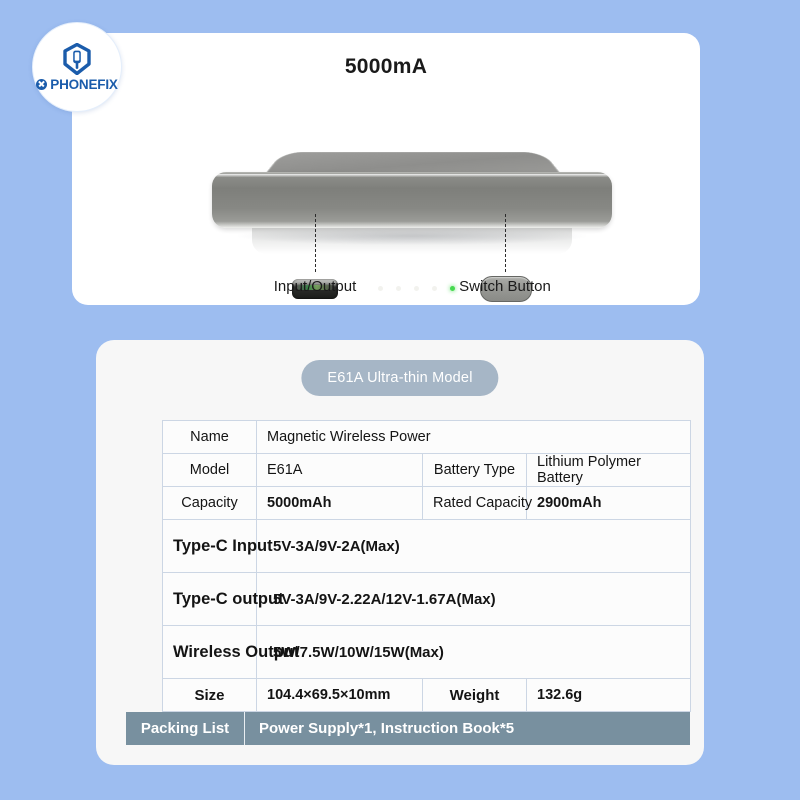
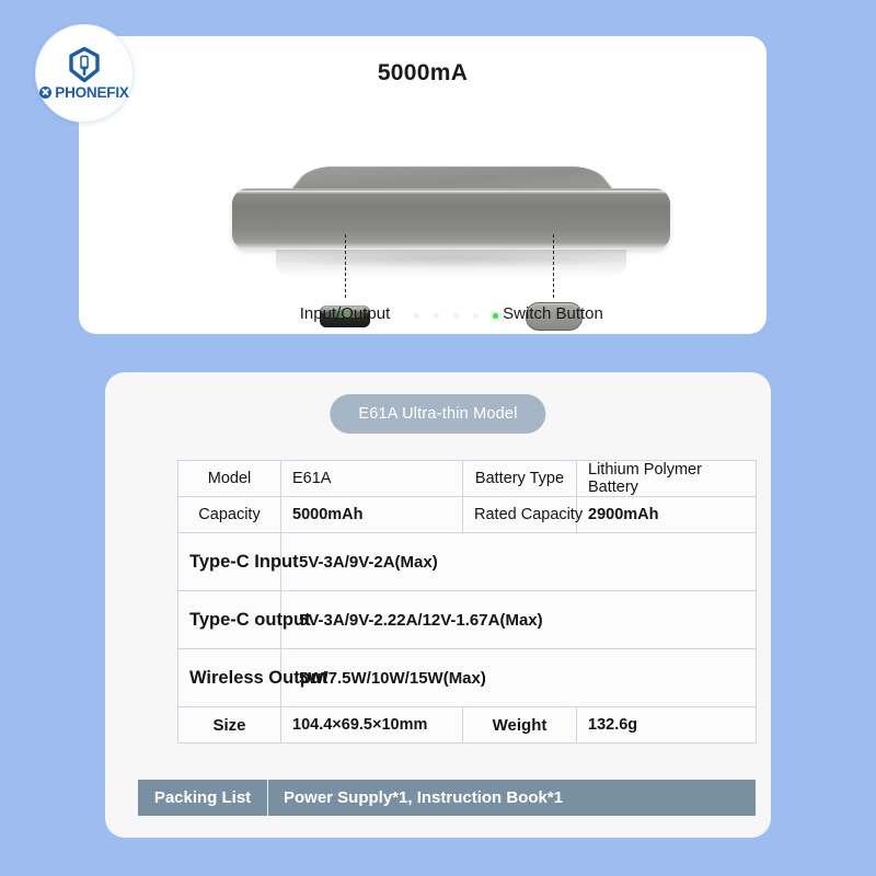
  5000mA
  Input/Output
  Switch Button
  PHONEFIX
  E61A Ultra-thin Model
- Name	Magnetic Wireless Power
  Model	E61A	Battery Type	Lithium Polymer Battery
  Capacity	5000mAh	Rated Capacity	2900mAh
  Type-C Input	5V-3A/9V-2A(Max)
  Type-C outp	5V-3A/9V-2.22A/12V-1.67A(Max)
  Wireless Out	5W/7.5W/10W/15W(Max)
  Size	104.4×69.5×10mm	Weight	132.6g
  Packing List
- Power Supply*1, Instruction Book*5
+ Power Supply*1, Instruction Book*1
